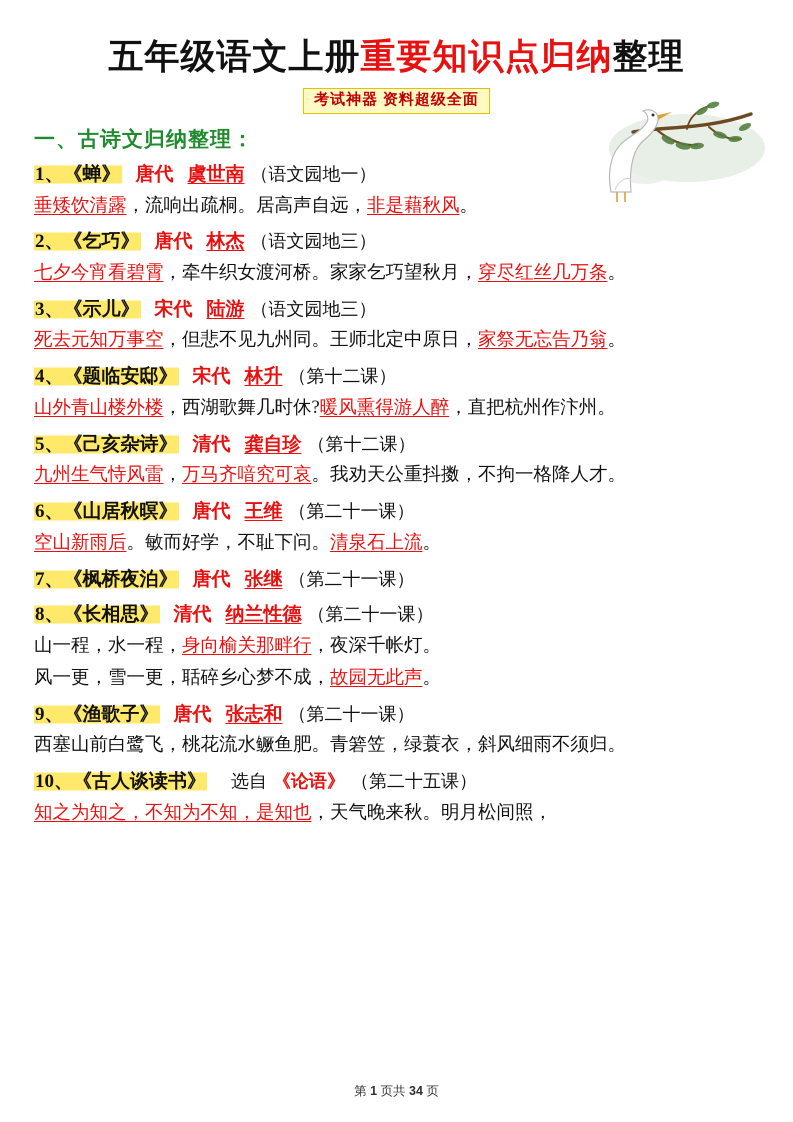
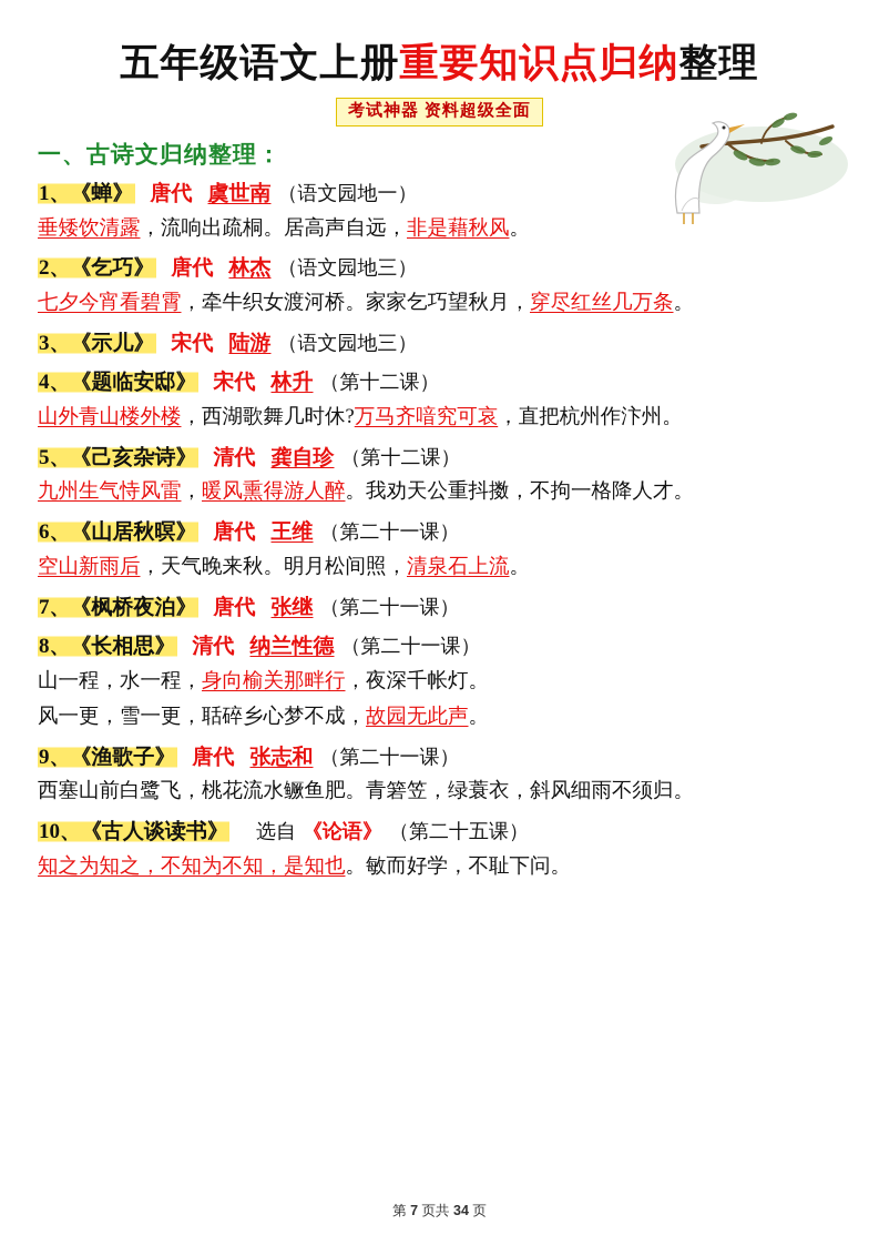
  五年级语文上册重要知识点归纳整理
  考试神器 资料超级全面
  一、古诗文归纳整理：
  1、《蝉》 唐代 虞世南 （语文园地一）
  垂矮饮清露，流响出疏桐。居高声自远，非是藉秋风。
  2、《乞巧》 唐代 林杰 （语文园地三）
  七夕今宵看碧霄，牵牛织女渡河桥。家家乞巧望秋月，穿尽红丝几万条。
  3、《示儿》 宋代 陆游 （语文园地三）
- 死去元知万事空，但悲不见九州同。王师北定中原日，家祭无忘告乃翁。
  4、《题临安邸》 宋代 林升 （第十二课）
- 山外青山楼外楼，西湖歌舞几时休?暖风熏得游人醉，直把杭州作汴州。
+ 山外青山楼外楼，西湖歌舞几时休?万马齐喑究可哀，直把杭州作汴州。
  5、《己亥杂诗》 清代 龚自珍 （第十二课）
- 九州生气恃风雷，万马齐喑究可哀。我劝天公重抖擞，不拘一格降人才。
+ 九州生气恃风雷，暖风熏得游人醉。我劝天公重抖擞，不拘一格降人才。
  6、《山居秋暝》 唐代 王维 （第二十一课）
- 空山新雨后。敏而好学，不耻下问。清泉石上流。
+ 空山新雨后，天气晚来秋。明月松间照，清泉石上流。
  7、《枫桥夜泊》 唐代 张继 （第二十一课）
  8、《长相思》 清代 纳兰性德 （第二十一课）
  山一程，水一程，身向榆关那畔行，夜深千帐灯。
  风一更，雪一更，聒碎乡心梦不成，故园无此声。
  9、《渔歌子》 唐代 张志和 （第二十一课）
  西塞山前白鹭飞，桃花流水鳜鱼肥。青箬笠，绿蓑衣，斜风细雨不须归。
  10、《古人谈读书》 选自 《论语》 （第二十五课）
- 知之为知之，不知为不知，是知也，天气晚来秋。明月松间照，
+ 知之为知之，不知为不知，是知也。敏而好学，不耻下问。
- 第 1 页共 34 页
+ 第 7 页共 34 页
